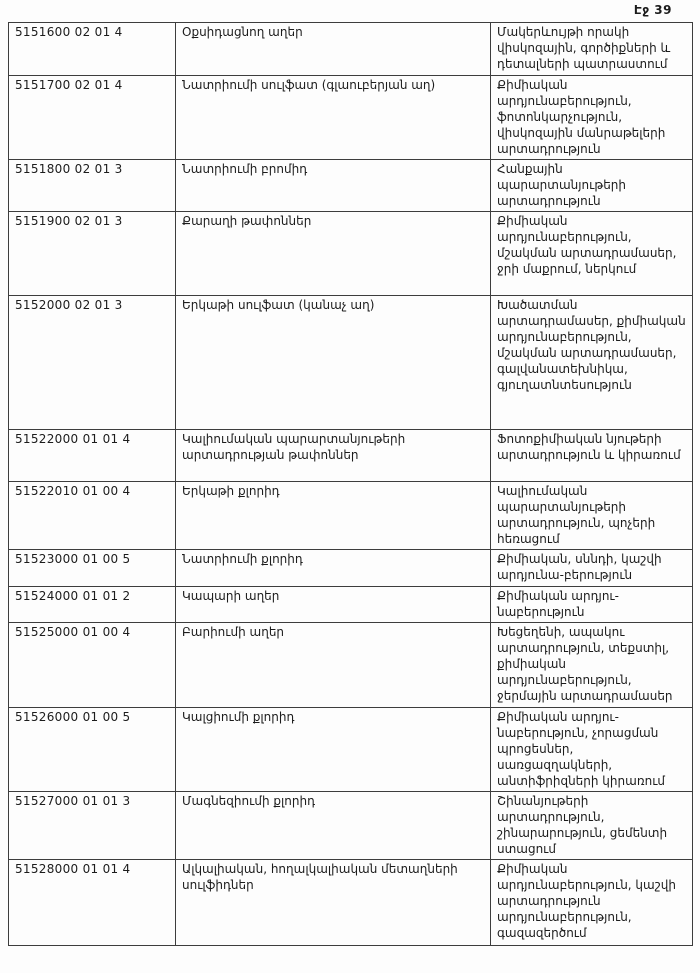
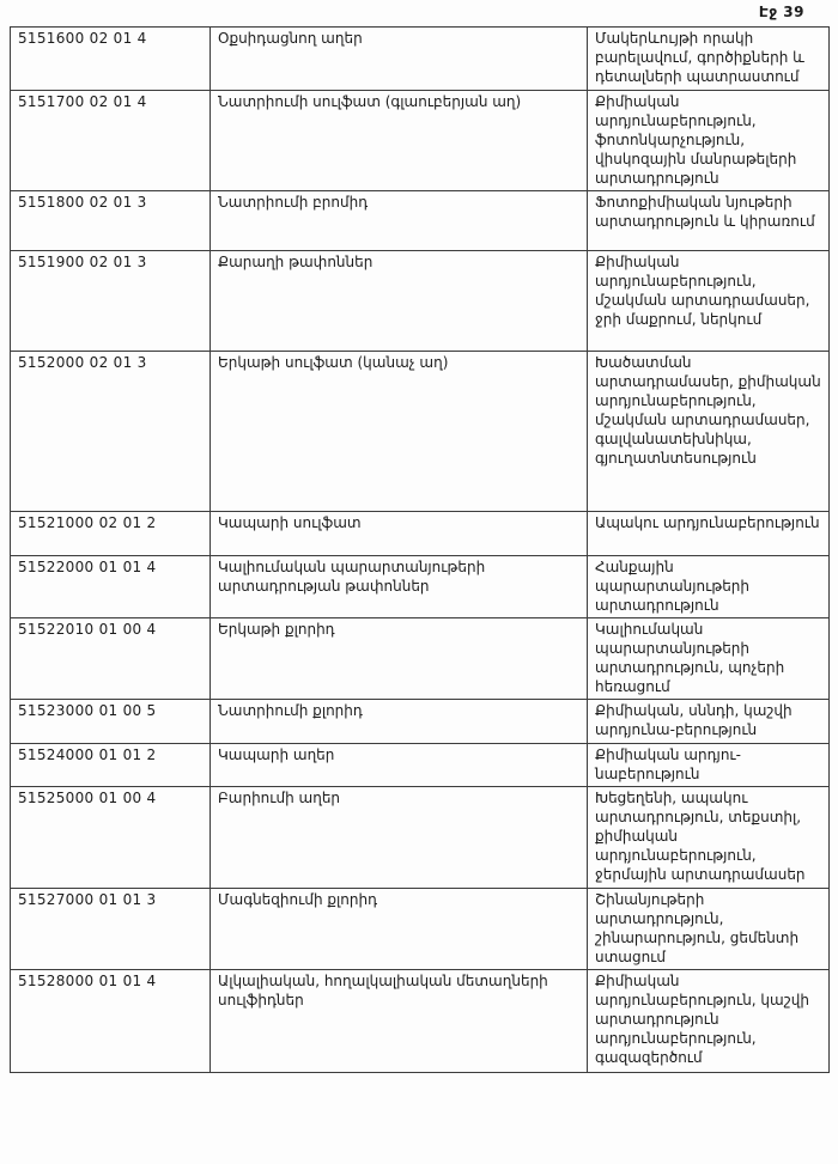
  Էջ 39
- 5151600 02 01 4	Օքսիդացնող աղեր	Մակերևույթի որակի վիսկոզային, գործիքների և դետալների պատրաստում
+ 5151600 02 01 4	Օքսիդացնող աղեր	Մակերևույթի որակի բարելավում, գործիքների և դետալների պատրաստում
  5151700 02 01 4	Նատրիումի սուլֆատ (գլաուբերյան աղ)	Քիմիական արդյունաբերություն, ֆոտոնկարչություն, վիսկոզային մանրաթելերի արտադրություն
- 5151800 02 01 3	Նատրիումի բրոմիդ	Հանքային պարարտանյութերի արտադրություն
+ 5151800 02 01 3	Նատրիումի բրոմիդ	Ֆոտոքիմիական նյութերի արտադրություն և կիրառում
  5151900 02 01 3	Քարաղի թափոններ	Քիմիական արդյունաբերություն, մշակման արտադրամասեր, ջրի մաքրում, ներկում
  5152000 02 01 3	Երկաթի սուլֆատ (կանաչ աղ)	Խածատման արտադրամասեր, քիմիական արդյունաբերություն, մշակման արտադրամասեր, գալվանատեխնիկա, գյուղատնտեսություն
+ 51521000 02 01 2	Կապարի սուլֆատ	Ապակու արդյունաբերություն
- 51522000 01 01 4	Կալիումական պարարտանյութերի արտադրության թափոններ	Ֆոտոքիմիական նյութերի արտադրություն և կիրառում
+ 51522000 01 01 4	Կալիումական պարարտանյութերի արտադրության թափոններ	Հանքային պարարտանյութերի արտադրություն
  51522010 01 00 4	Երկաթի քլորիդ	Կալիումական պարարտանյութերի արտադրություն, պոչերի հեռացում
  51523000 01 00 5	Նատրիումի քլորիդ	Քիմիական, սննդի, կաշվի արդյունա-բերություն
  51524000 01 01 2	Կապարի աղեր	Քիմիական արդյու-նաբերություն
  51525000 01 00 4	Բարիումի աղեր	Խեցեղենի, ապակու արտադրություն, տեքստիլ, քիմիական արդյունաբերություն, ջերմային արտադրամասեր
- 51526000 01 00 5	Կալցիումի քլորիդ	Քիմիական արդյու-նաբերություն, չորացման պրոցեսներ, սառցազղակների, անտիֆրիզների կիրառում
  51527000 01 01 3	Մագնեզիումի քլորիդ	Շինանյութերի արտադրություն, շինարարություն, ցեմենտի ստացում
  51528000 01 01 4	Ալկալիական, հողալկալիական մետաղների սուլֆիդներ	Քիմիական արդյունաբերություն, կաշվի արտադրություն արդյունաբերություն, գազազերծում
